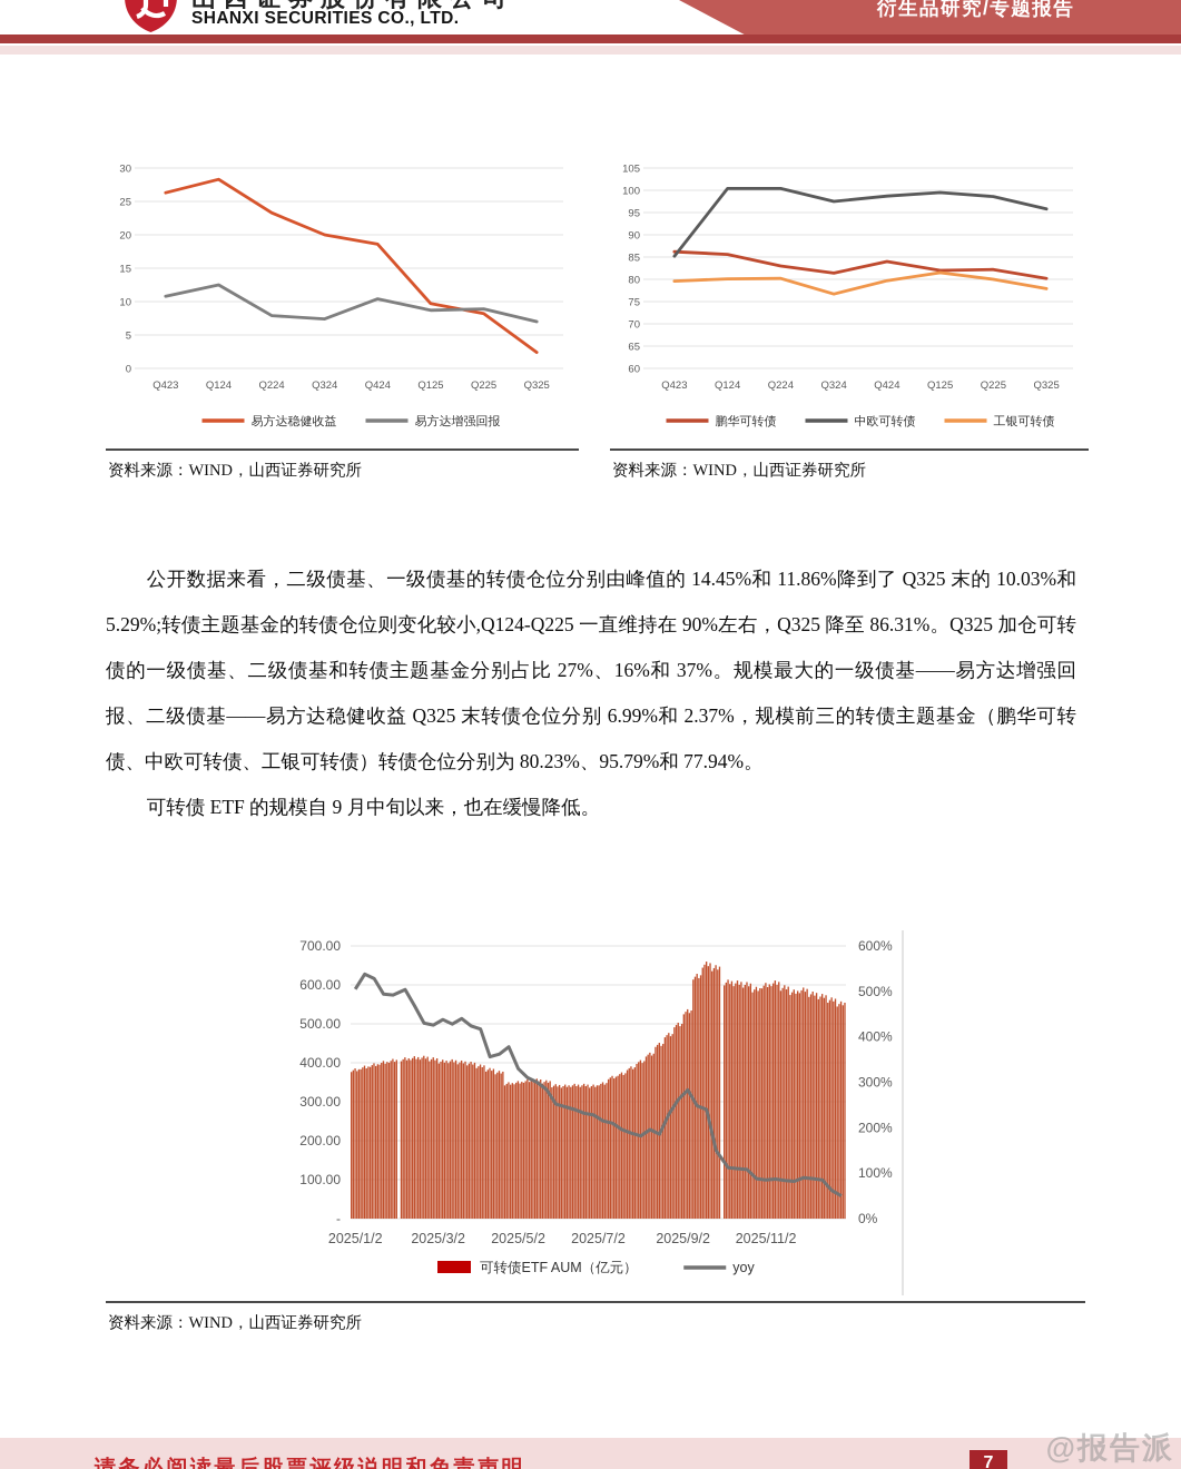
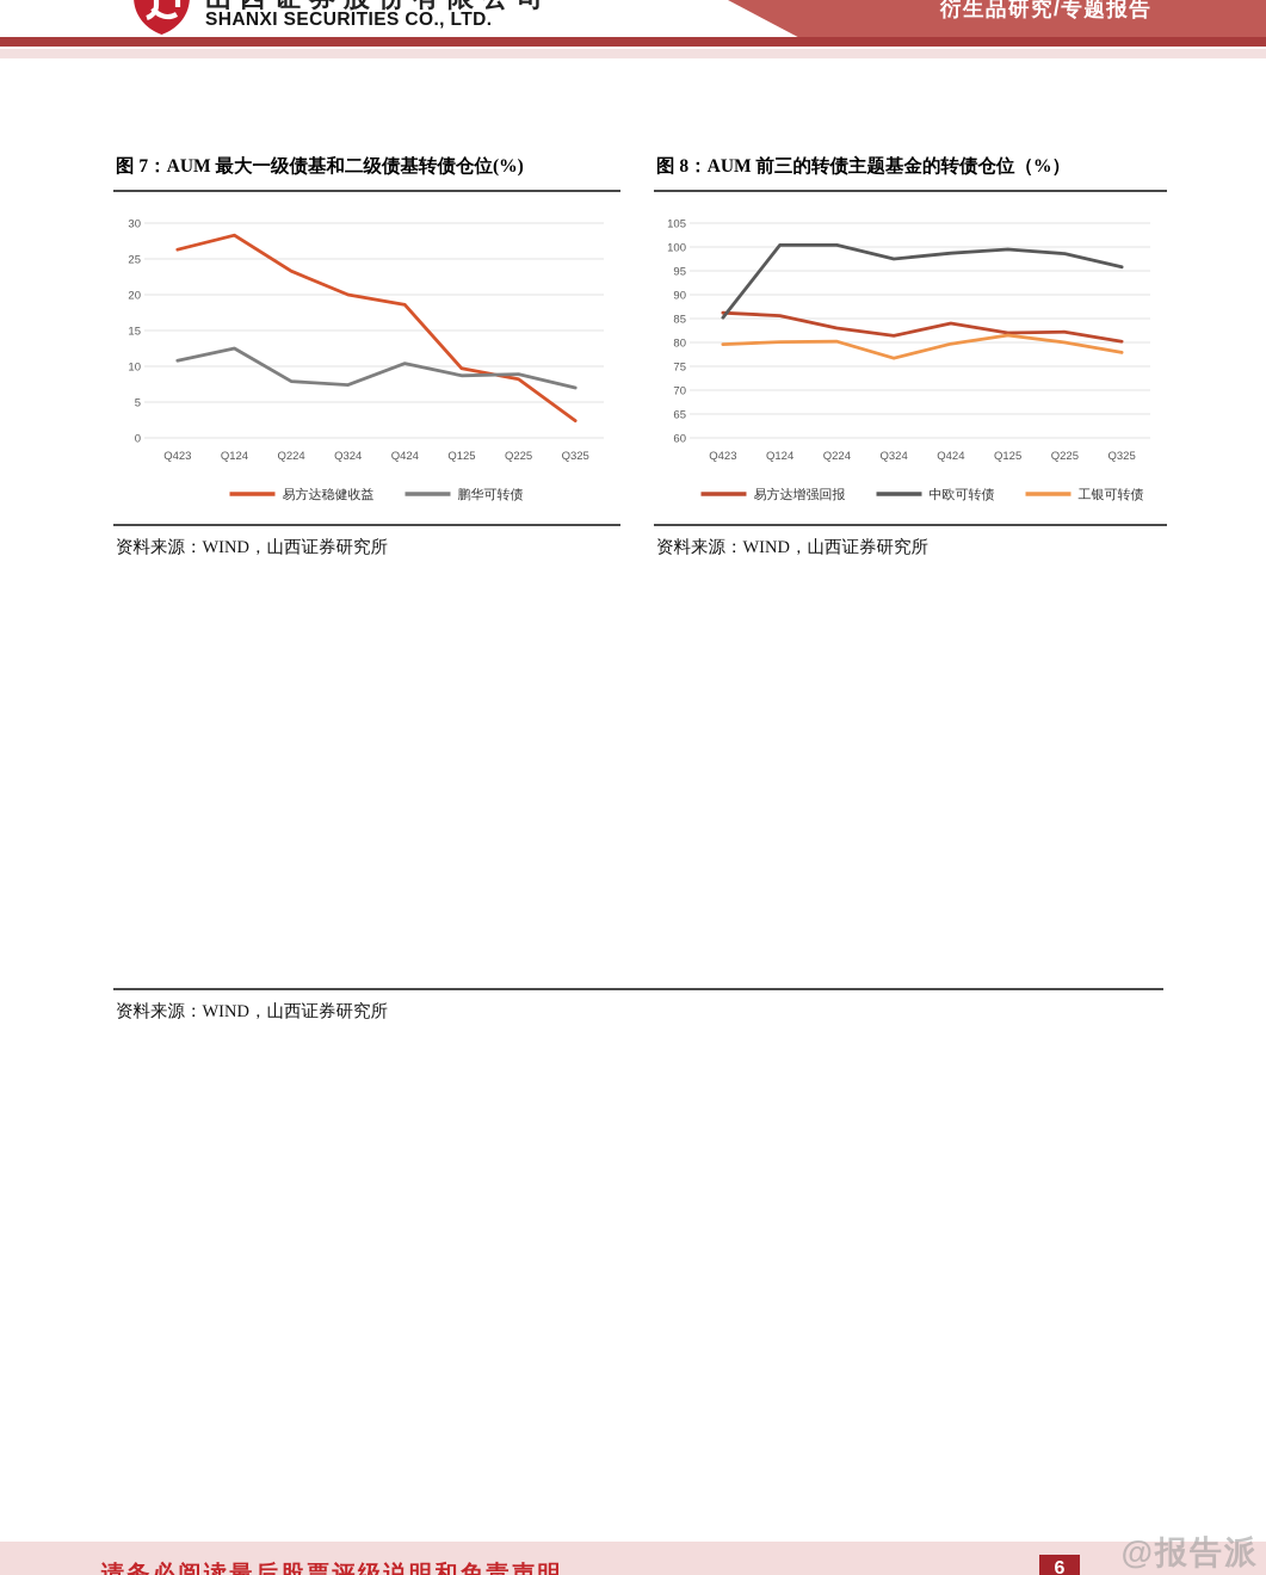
  SHANXI SECURITIES CO., LTD.
  衍生品研究/专题报告
+ 图 7：AUM 最大一级债基和二级债基转债仓位(%)
  0
  5
  10
  15
  20
  25
  30
  Q423
  Q124
  Q224
  Q324
  Q424
  Q125
  Q225
  Q325
  易方达稳健收益
- 易方达增强回报
+ 鹏华可转债
  资料来源：WIND，山西证券研究所
+ 图 8：AUM 前三的转债主题基金的转债仓位（%）
  60
  65
  70
  75
  80
  85
  90
  95
  100
  105
  Q423
  Q124
  Q224
  Q324
  Q424
  Q125
  Q225
  Q325
- 鹏华可转债
+ 易方达增强回报
  中欧可转债
  工银可转债
  资料来源：WIND，山西证券研究所
- 公开数据来看，二级债基、一级债基的转债仓位分别由峰值的 14.45%和 11.86%降到了 Q325 末的 10.03%和 5.29%;转债主题基金的转债仓位则变化较小,Q124-Q225 一直维持在 90%左右，Q325 降至 86.31%。Q325 加仓可转债的一级债基、二级债基和转债主题基金分别占比 27%、16%和 37%。规模最大的一级债基——易方达增强回报、二级债基——易方达稳健收益 Q325 末转债仓位分别 6.99%和 2.37%，规模前三的转债主题基金（鹏华可转债、中欧可转债、工银可转债）转债仓位分别为 80.23%、95.79%和 77.94%。
- 可转债 ETF 的规模自 9 月中旬以来，也在缓慢降低。
- -
- 100.00
- 200.00
- 300.00
- 400.00
- 500.00
- 600.00
- 700.00
- 0%
- 100%
- 200%
- 300%
- 400%
- 500%
- 600%
- 2025/1/2
- 2025/3/2
- 2025/5/2
- 2025/7/2
- 2025/9/2
- 2025/11/2
- 可转债ETF AUM（亿元）
- yoy
  资料来源：WIND，山西证券研究所
- 7
+ 6
  @报告派
